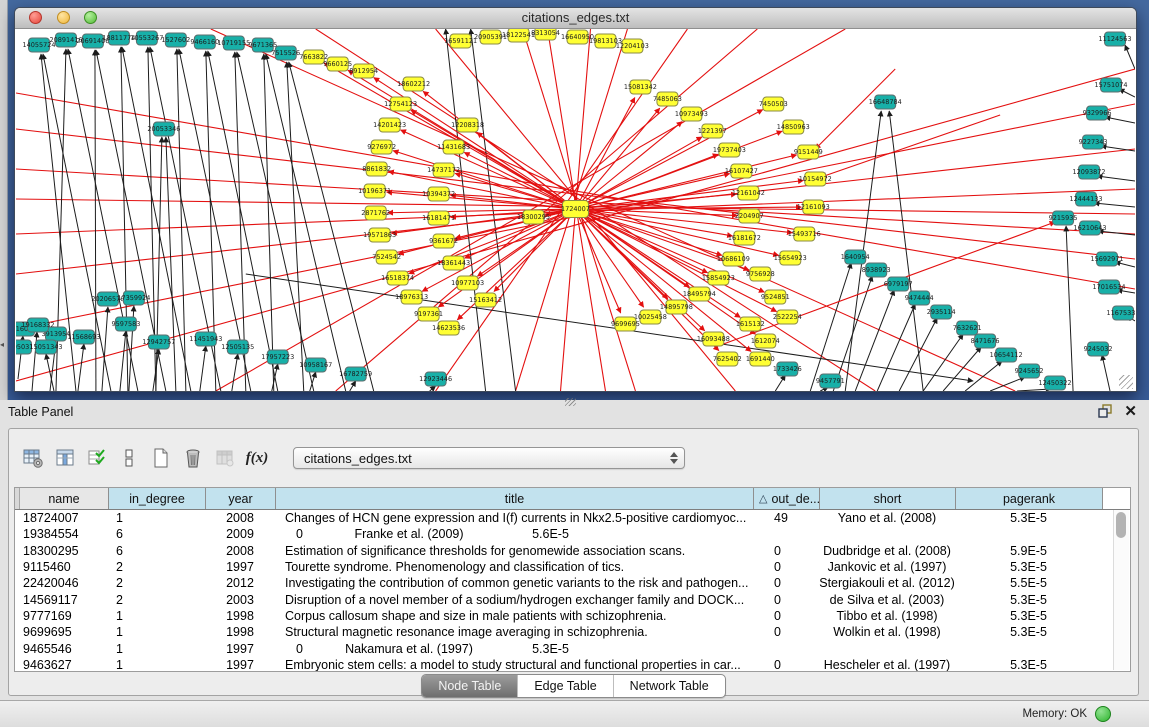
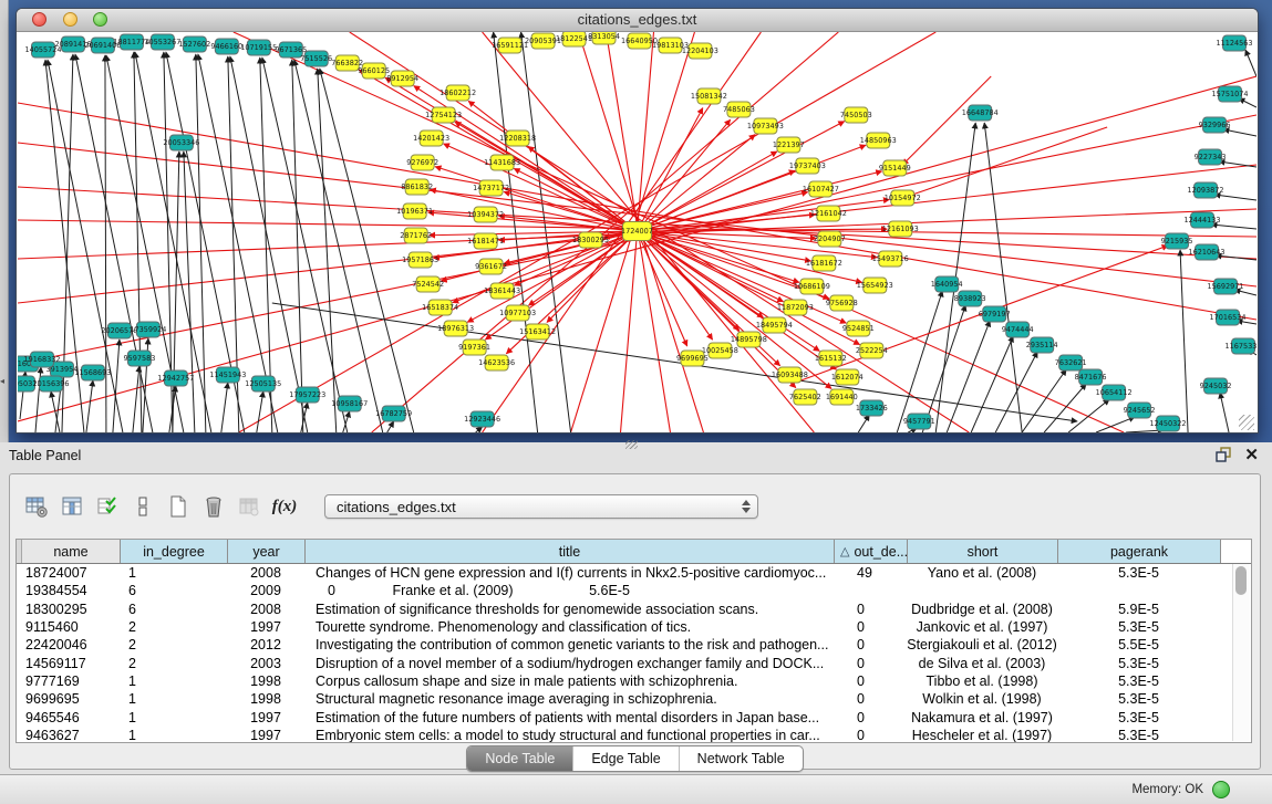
  ◂
  citations_edges.txt
  14055724
  20891416
  20691406
  18811774
  10553267
  1527602
  9466160
  10719155
  9671365
  7515526
  7663822
  9660125
  8912954
  18602212
  12754123
  9276972
  8861832
  10196371
  2871762
  19571863
  7524542
  16518374
  18976313
  9197361
  14623536
  11431683
  14737172
  10394372
  16181471
  9361672
  18361443
  10977103
  15163412
  1724007
  18300295
  16591121
  20905391
  18122541
  8313054
  16640950
  19813103
  12204103
  15081342
  7485063
  10973493
  19737403
  16107427
  12161042
  2204907
  16181672
  10686109
- 15854923
+ 11872093
  18495794
  14895798
  10025458
  9699695
  7450503
  9151449
  10154972
  12161093
  15493716
  15654923
  9756928
  9524851
  2522254
  1615132
  1612074
  16093488
  7625402
  1691440
  3913954
  11568693
  20206576
  17359924
  9597583
  12942757
  11451943
  12505135
  17957223
  10958167
  16782759
  12923446
  1733426
  1640954
  8938923
  6979197
  9474444
  2935114
  7632621
  8471676
  10654112
  9245652
  12450322
  16648784
  11124563
  15751074
  9329966
  9227343
  12093872
  12444133
  9215935
  16210643
  15692971
  17016534
  1167533
  9245032
  19168332
- 15051343
+ 20156396
  9457791
  Table Panel
  ✕
  f(x)
  citations_edges.txt
  name
  in_degree
  year
  title
  △
  out_de...
  short
  pagerank
  18724007
  1
  2008
  Changes of HCN gene expression and I(f) currents in Nkx2.5-positive cardiomyoc...
  49
  Yano et al. (2008)
  5.3E-5
  19384554
  6
  2009
  0
  Franke et al. (2009)
  5.6E-5
  18300295
  6
  2008
  Estimation of significance thresholds for genomewide association scans.
  0
  Dudbridge et al. (2008)
  5.9E-5
  9115460
  2
  1997
  Tourette syndrome. Phenomenology and classification of tics.
  0
  Jankovic et al. (1997)
  5.3E-5
  22420046
  2
  2012
  Investigating the contribution of common genetic variants to the risk and pathogen...
  0
  Stergiakouli et al. (2012)
  5.5E-5
  14569117
  2
  2003
  Disruption of a novel member of a sodium/hydrogen exchanger family and DOCK...
  0
  de Silva et al. (2003)
  5.3E-5
  9777169
  1
  1998
  Corpus callosum shape and size in male patients with schizophrenia.
  0
  Tibbo et al. (1998)
  5.3E-5
  9699695
  1
  1998
  Structural magnetic resonance image averaging in schizophrenia.
  0
  Wolkin et al. (1998)
  5.3E-5
  9465546
  1
  1997
+ Estimation of the future numbers of patients with mental disorders in Japan base...
  0
  Nakamura et al. (1997)
  5.3E-5
  9463627
  1
  1997
  Embryonic stem cells: a model to study structural and functional properties in car...
  0
  Hescheler et al. (1997)
  5.3E-5
  Node Table
  Edge Table
  Network Table
  Memory: OK
